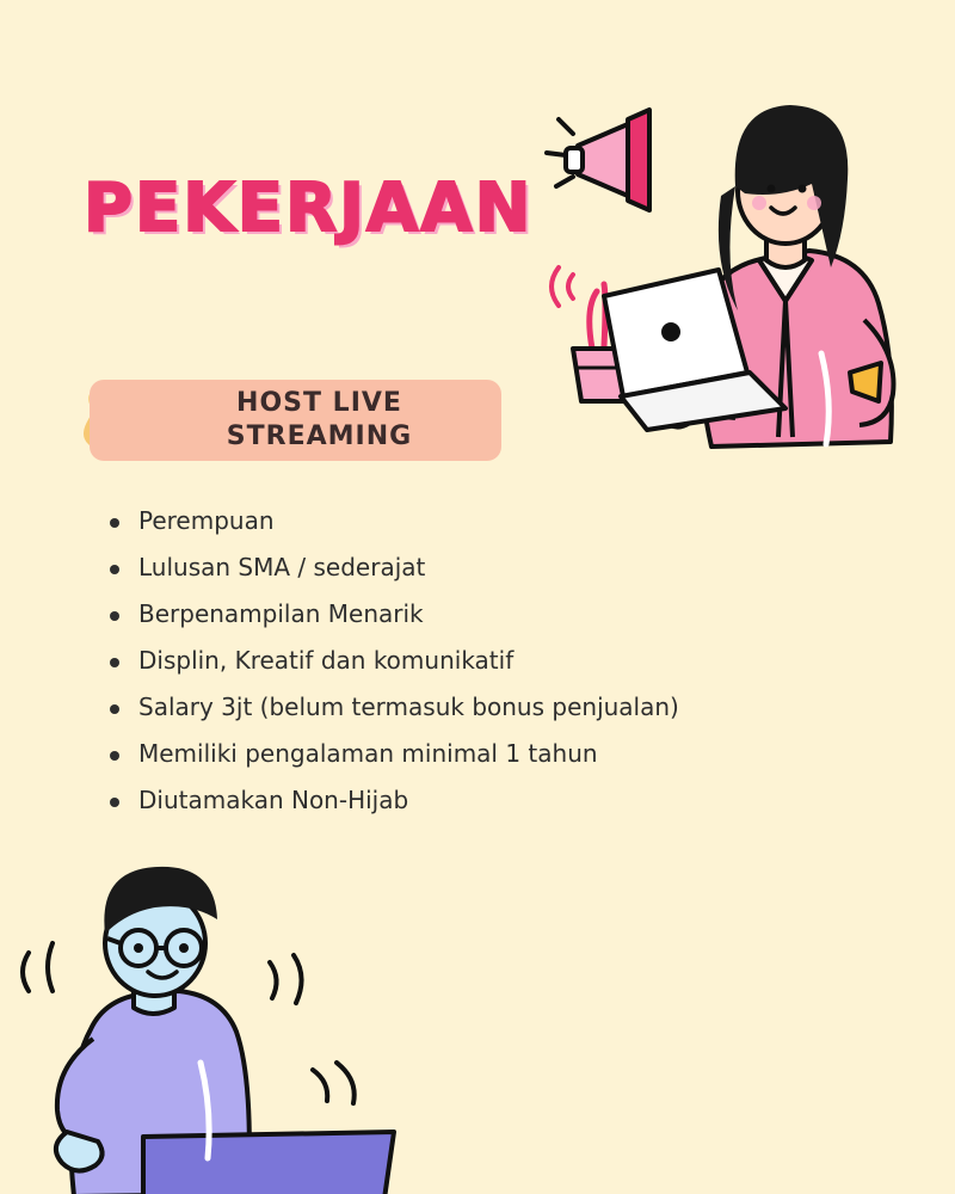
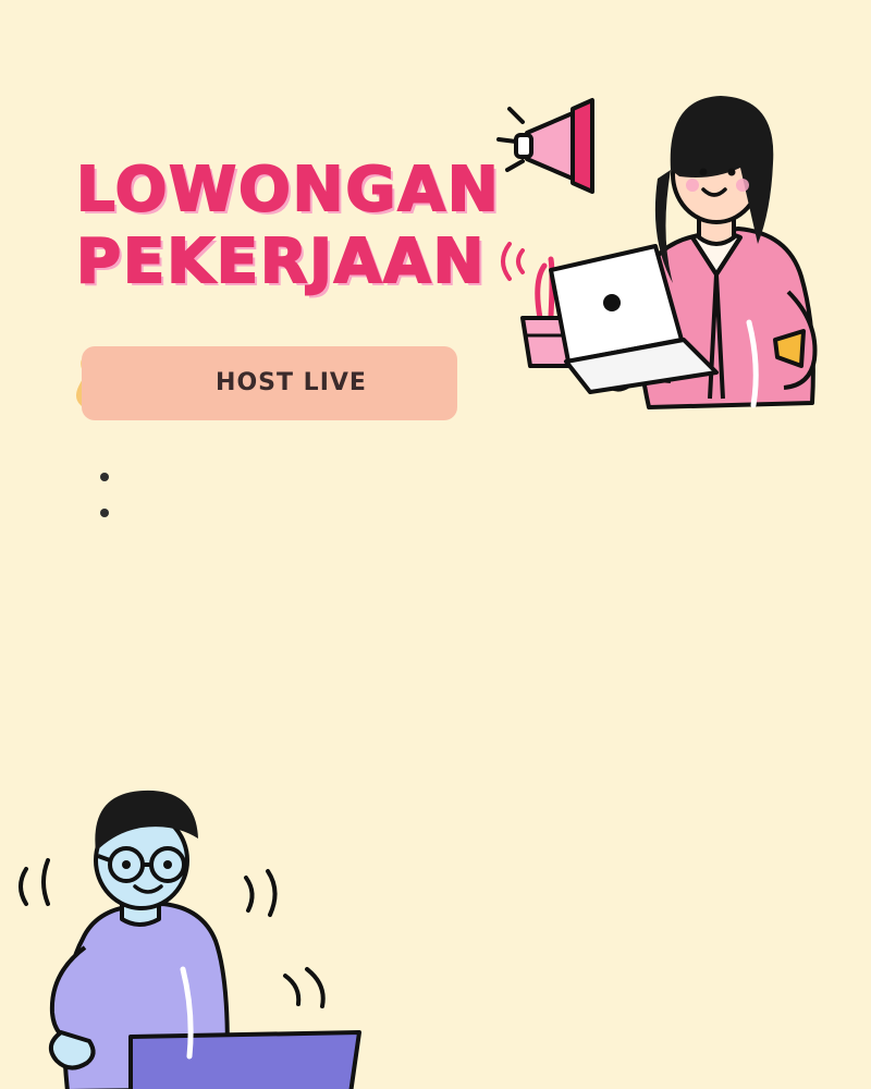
+ LOWONGAN
  PEKERJAAN
  HOST LIVE
- STREAMING
- Perempuan
- Lulusan SMA / sederajat
- Berpenampilan Menarik
- Displin, Kreatif dan komunikatif
- Salary 3jt (belum termasuk bonus penjualan)
- Memiliki pengalaman minimal 1 tahun
- Diutamakan Non-Hijab
